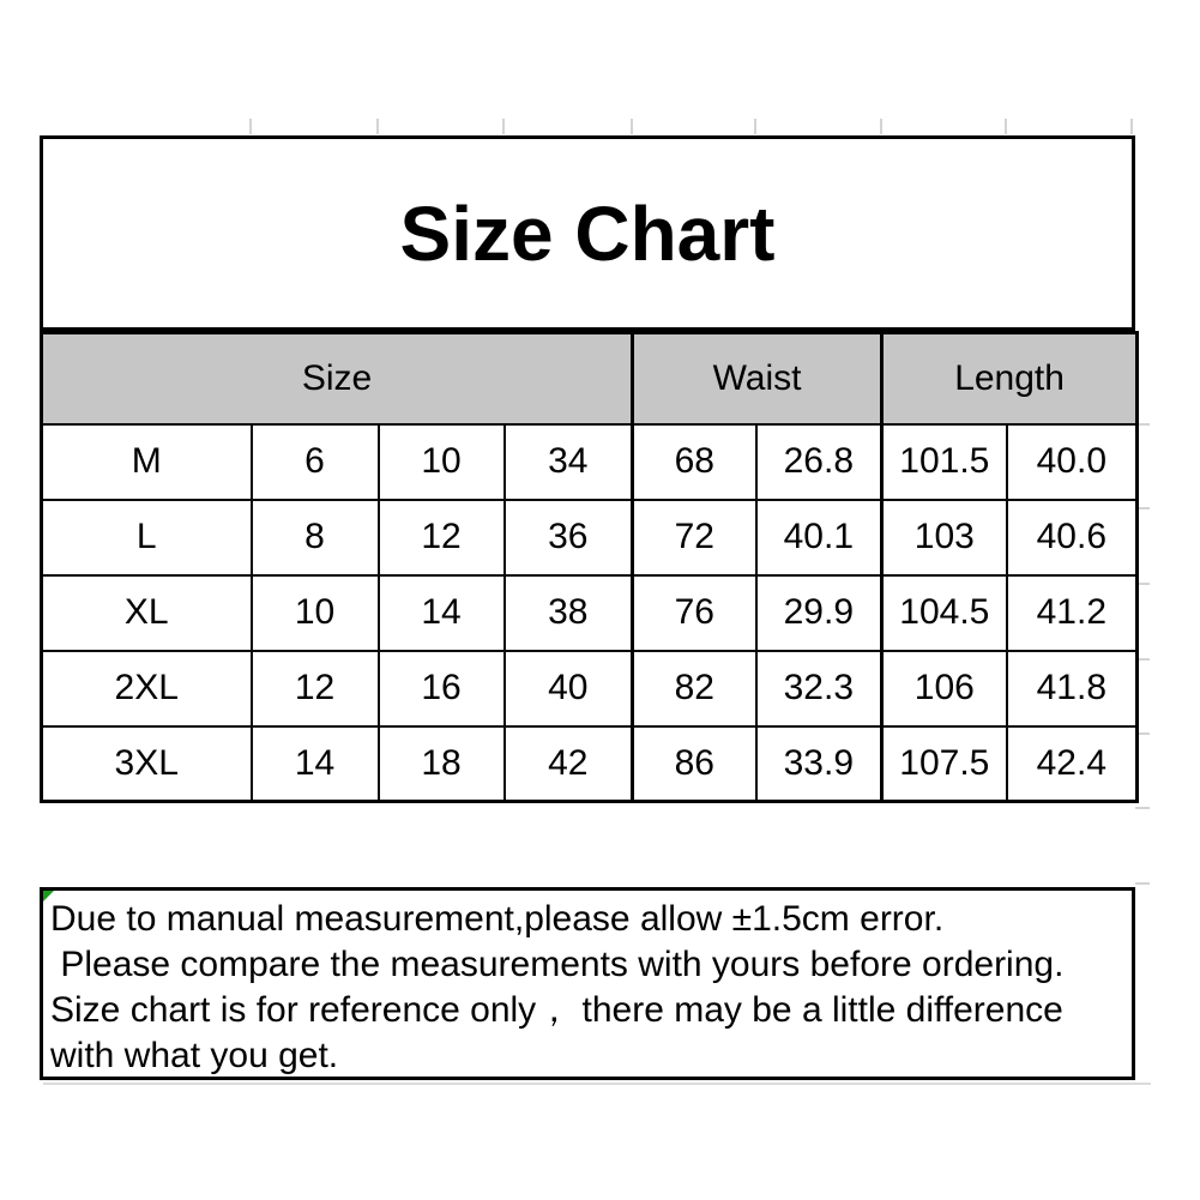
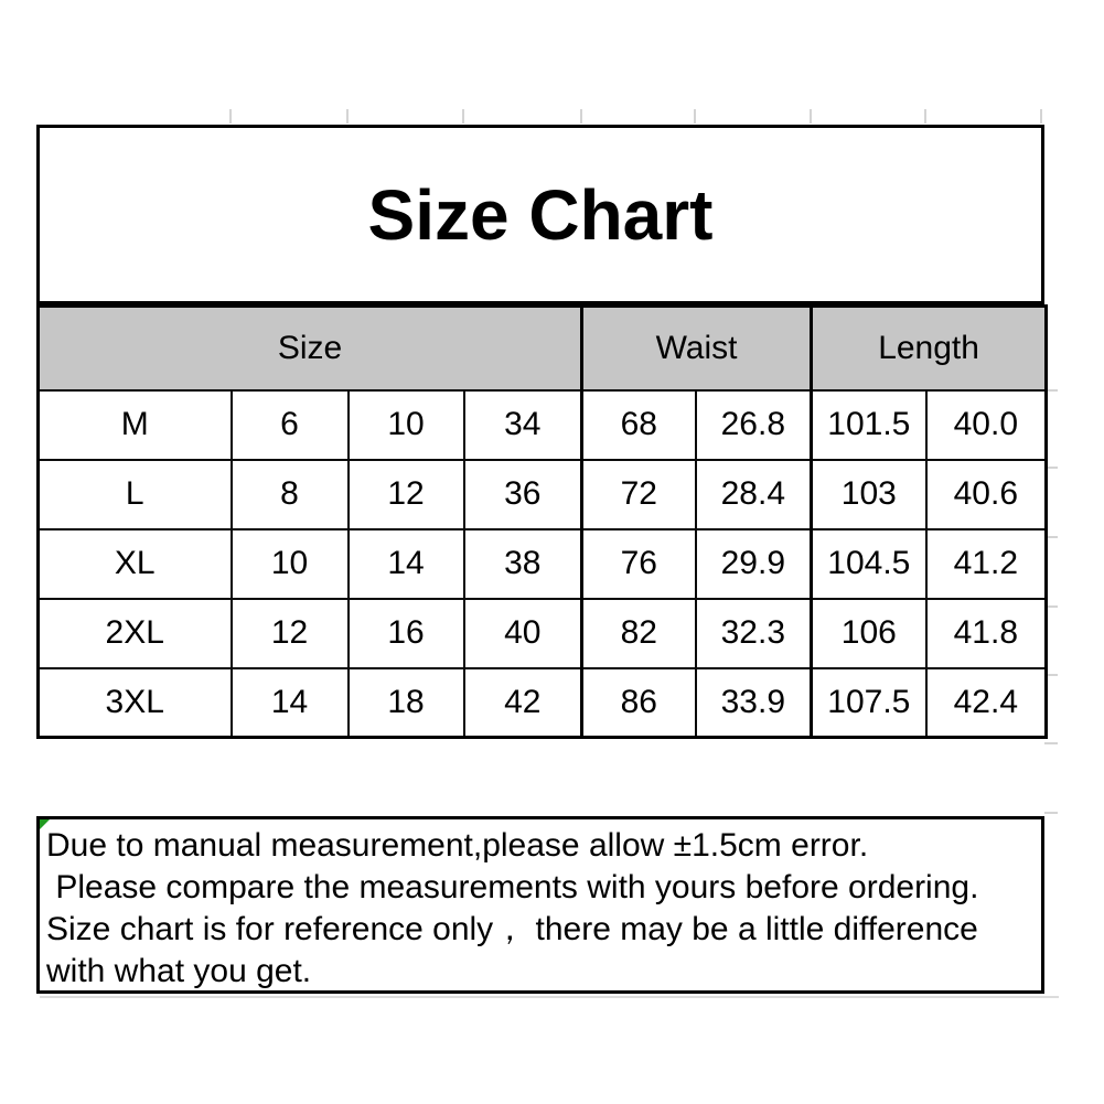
  Size Chart
  Size	Waist	Length
  M	6	10	34	68	26.8	101.5	40.0
- L	8	12	36	72	40.1	103	40.6
+ L	8	12	36	72	28.4	103	40.6
  XL	10	14	38	76	29.9	104.5	41.2
  2XL	12	16	40	82	32.3	106	41.8
  3XL	14	18	42	86	33.9	107.5	42.4
  Due to manual measurement,please allow ±1.5cm error.
  Please compare the measurements with yours before ordering.
  Size chart is for reference only， there may be a little difference
  with what you get.
